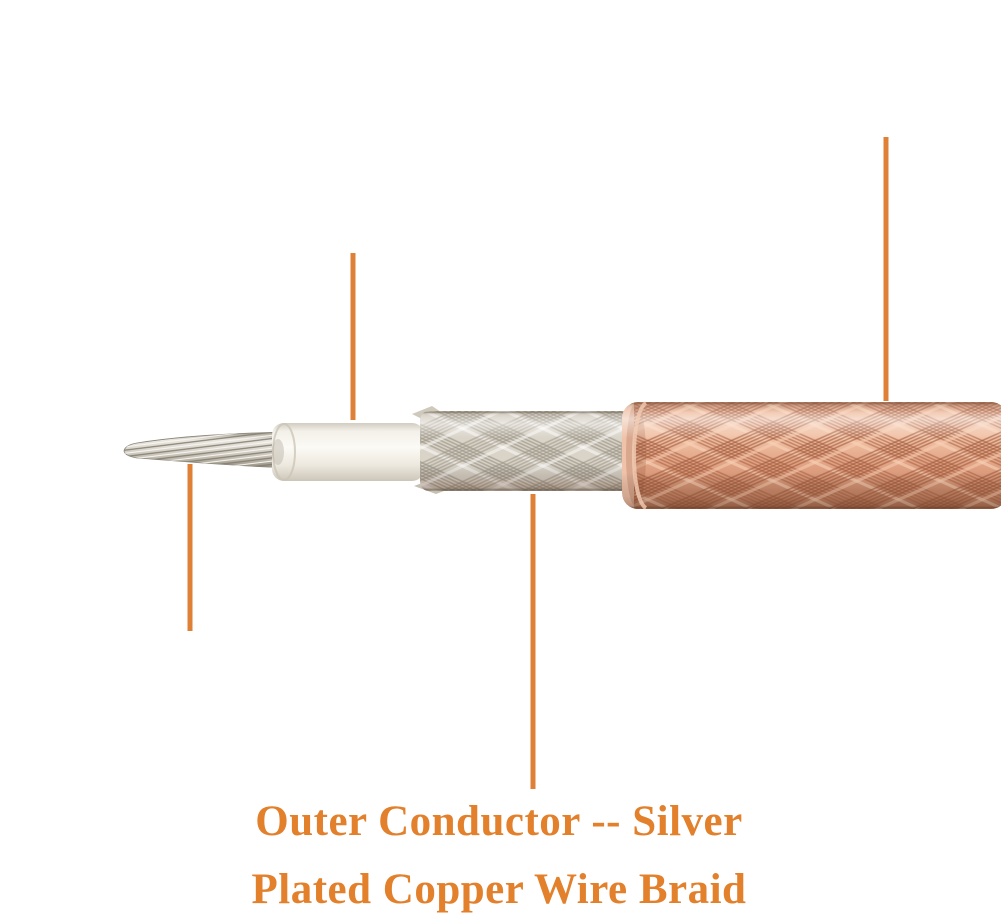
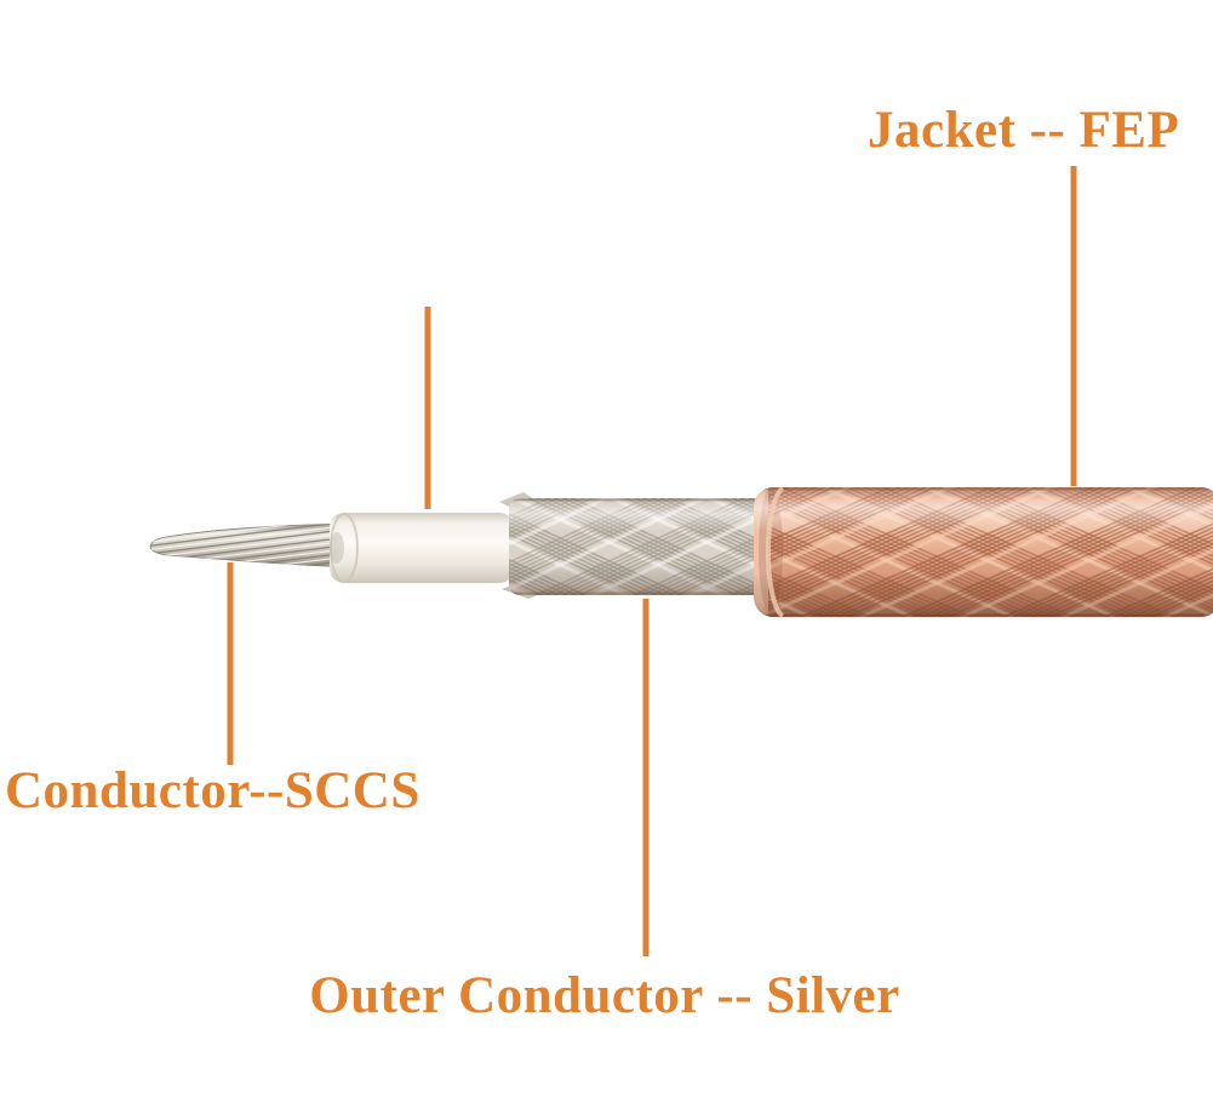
+ Jacket -- FEP
+ Conductor--SCCS
  Outer Conductor -- Silver
- Plated Copper Wire Braid
